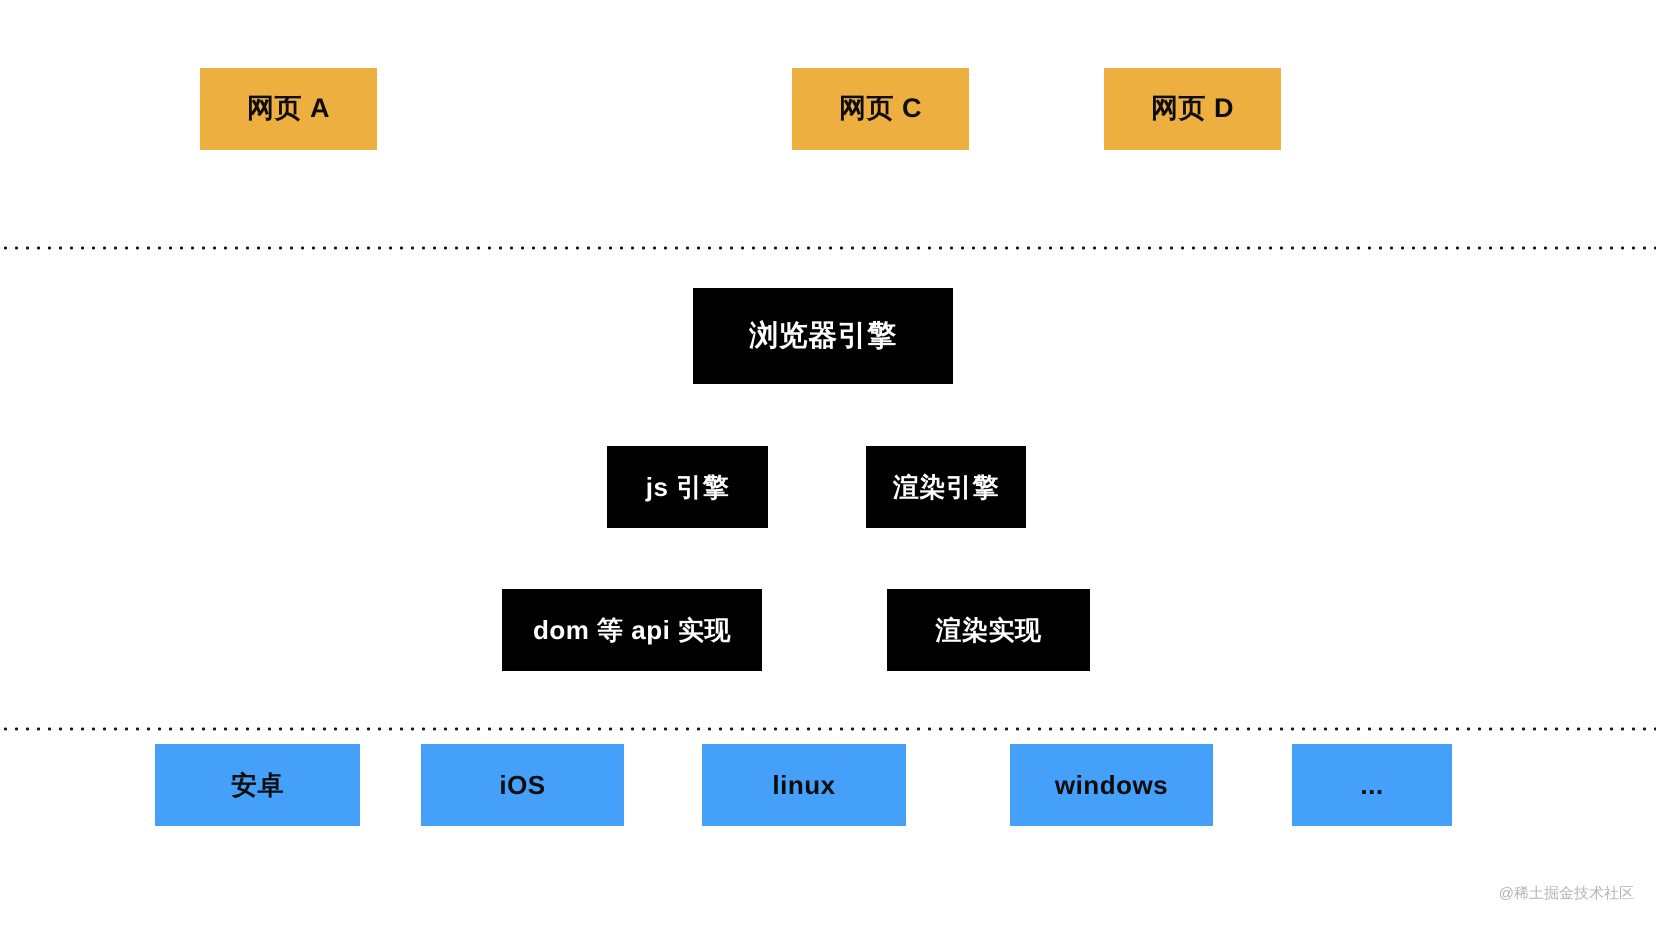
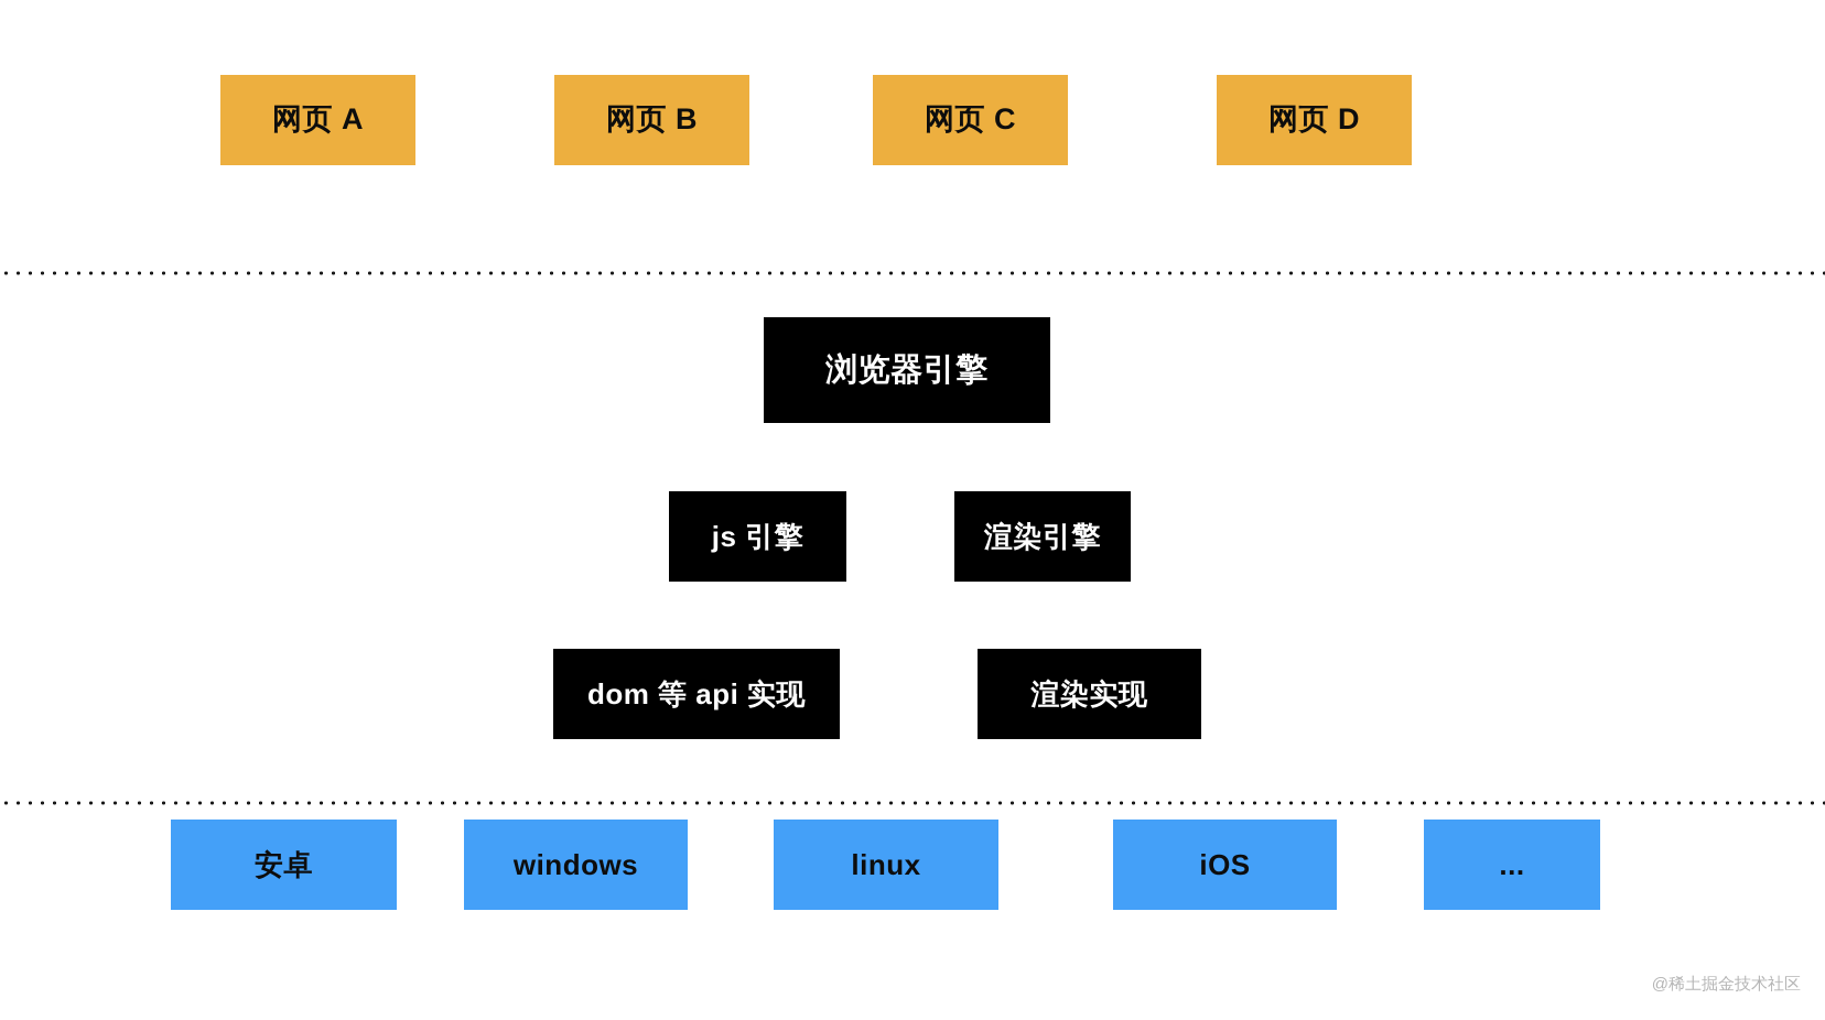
  网页 A
+ 网页 B
  网页 C
  网页 D
  浏览器引擎
  js 引擎
  渲染引擎
  dom 等 api 实现
  渲染实现
  安卓
- iOS
+ windows
  linux
- windows
+ iOS
  ...
  @稀土掘金技术社区
